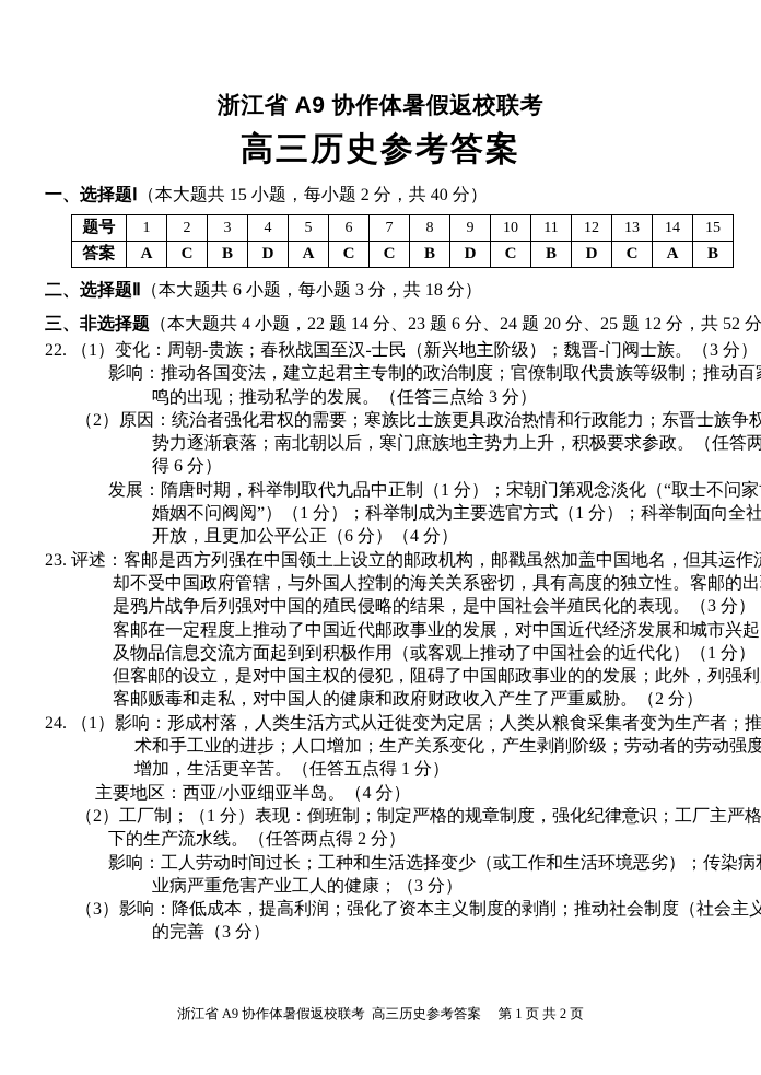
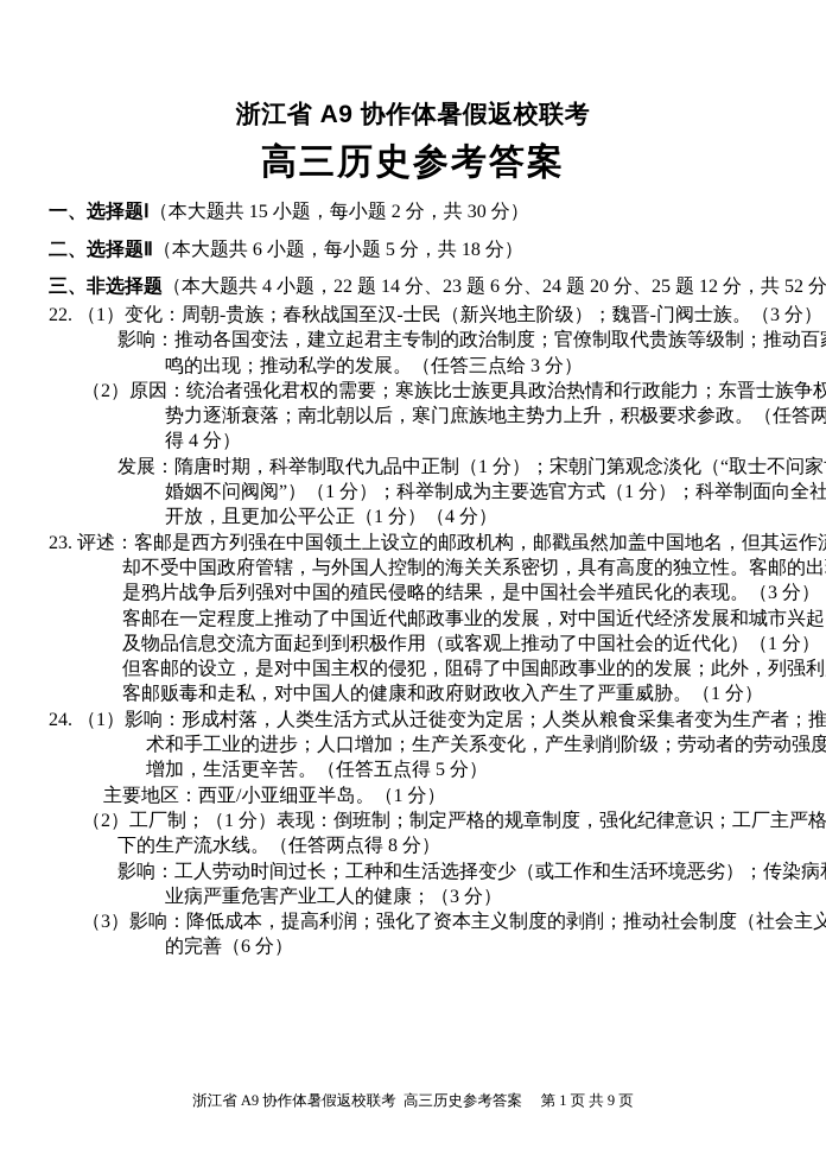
  浙江省 A9 协作体暑假返校联考
  高三历史参考答案
- 一、选择题Ⅰ（本大题共 15 小题，每小题 2 分，共 40 分）
+ 一、选择题Ⅰ（本大题共 15 小题，每小题 2 分，共 30 分）
- 题号	1	2	3	4	5	6	7	8	9	10	11	12	13	14	15
- 答案	A	C	B	D	A	C	C	B	D	C	B	D	C	A	B
- 二、选择题Ⅱ（本大题共 6 小题，每小题 3 分，共 18 分）
+ 二、选择题Ⅱ（本大题共 6 小题，每小题 5 分，共 18 分）
  三、非选择题（本大题共 4 小题，22 题 14 分、23 题 6 分、24 题 20 分、25 题 12 分，共 52 分
  22. （1）变化：周朝-贵族；春秋战国至汉-士民（新兴地主阶级）；魏晋-门阀士族。（3 分）
  影响：推动各国变法，建立起君主专制的政治制度；官僚制取代贵族等级制；推动百
  鸣的出现；推动私学的发展。（任答三点给 3 分）
  （2）原因：统治者强化君权的需要；寒族比士族更具政治热情和行政能力；东晋士族争权
  势力逐渐衰落；南北朝以后，寒门庶族地主势力上升，积极要求参政。（任答两
- 得 6 分）
+ 得 4 分）
  发展：隋唐时期，科举制取代九品中正制（1 分）；宋朝门第观念淡化（“取士不问家
  婚姻不问阀阅”）（1 分）；科举制成为主要选官方式（1 分）；科举制面向全社
- 开放，且更加公平公正（6 分）（4 分）
+ 开放，且更加公平公正（1 分）（4 分）
  23. 评述：客邮是西方列强在中国领土上设立的邮政机构，邮戳虽然加盖中国地名，但其运作
  却不受中国政府管辖，与外国人控制的海关关系密切，具有高度的独立性。客邮的出
  是鸦片战争后列强对中国的殖民侵略的结果，是中国社会半殖民化的表现。（3 分）
  客邮在一定程度上推动了中国近代邮政事业的发展，对中国近代经济发展和城市兴起
  及物品信息交流方面起到到积极作用（或客观上推动了中国社会的近代化）（1 分）
  但客邮的设立，是对中国主权的侵犯，阻碍了中国邮政事业的的发展；此外，列强利
- 客邮贩毒和走私，对中国人的健康和政府财政收入产生了严重威胁。（2 分）
+ 客邮贩毒和走私，对中国人的健康和政府财政收入产生了严重威胁。（1 分）
  24. （1）影响：形成村落，人类生活方式从迁徙变为定居；人类从粮食采集者变为生产者；推
  术和手工业的进步；人口增加；生产关系变化，产生剥削阶级；劳动者的劳动强度
- 增加，生活更辛苦。（任答五点得 1 分）
+ 增加，生活更辛苦。（任答五点得 5 分）
- 主要地区：西亚/小亚细亚半岛。（4 分）
+ 主要地区：西亚/小亚细亚半岛。（1 分）
  （2）工厂制；（1 分）表现：倒班制；制定严格的规章制度，强化纪律意识；工厂主严格
- 下的生产流水线。（任答两点得 2 分）
+ 下的生产流水线。（任答两点得 8 分）
  影响：工人劳动时间过长；工种和生活选择变少（或工作和生活环境恶劣）；传染病
  业病严重危害产业工人的健康；（3 分）
  （3）影响：降低成本，提高利润；强化了资本主义制度的剥削；推动社会制度（社会主义
- 的完善（3 分）
+ 的完善（6 分）
- 浙江省 A9 协作体暑假返校联考 高三历史参考答案 第 1 页 共 2 页
+ 浙江省 A9 协作体暑假返校联考 高三历史参考答案 第 1 页 共 9 页
